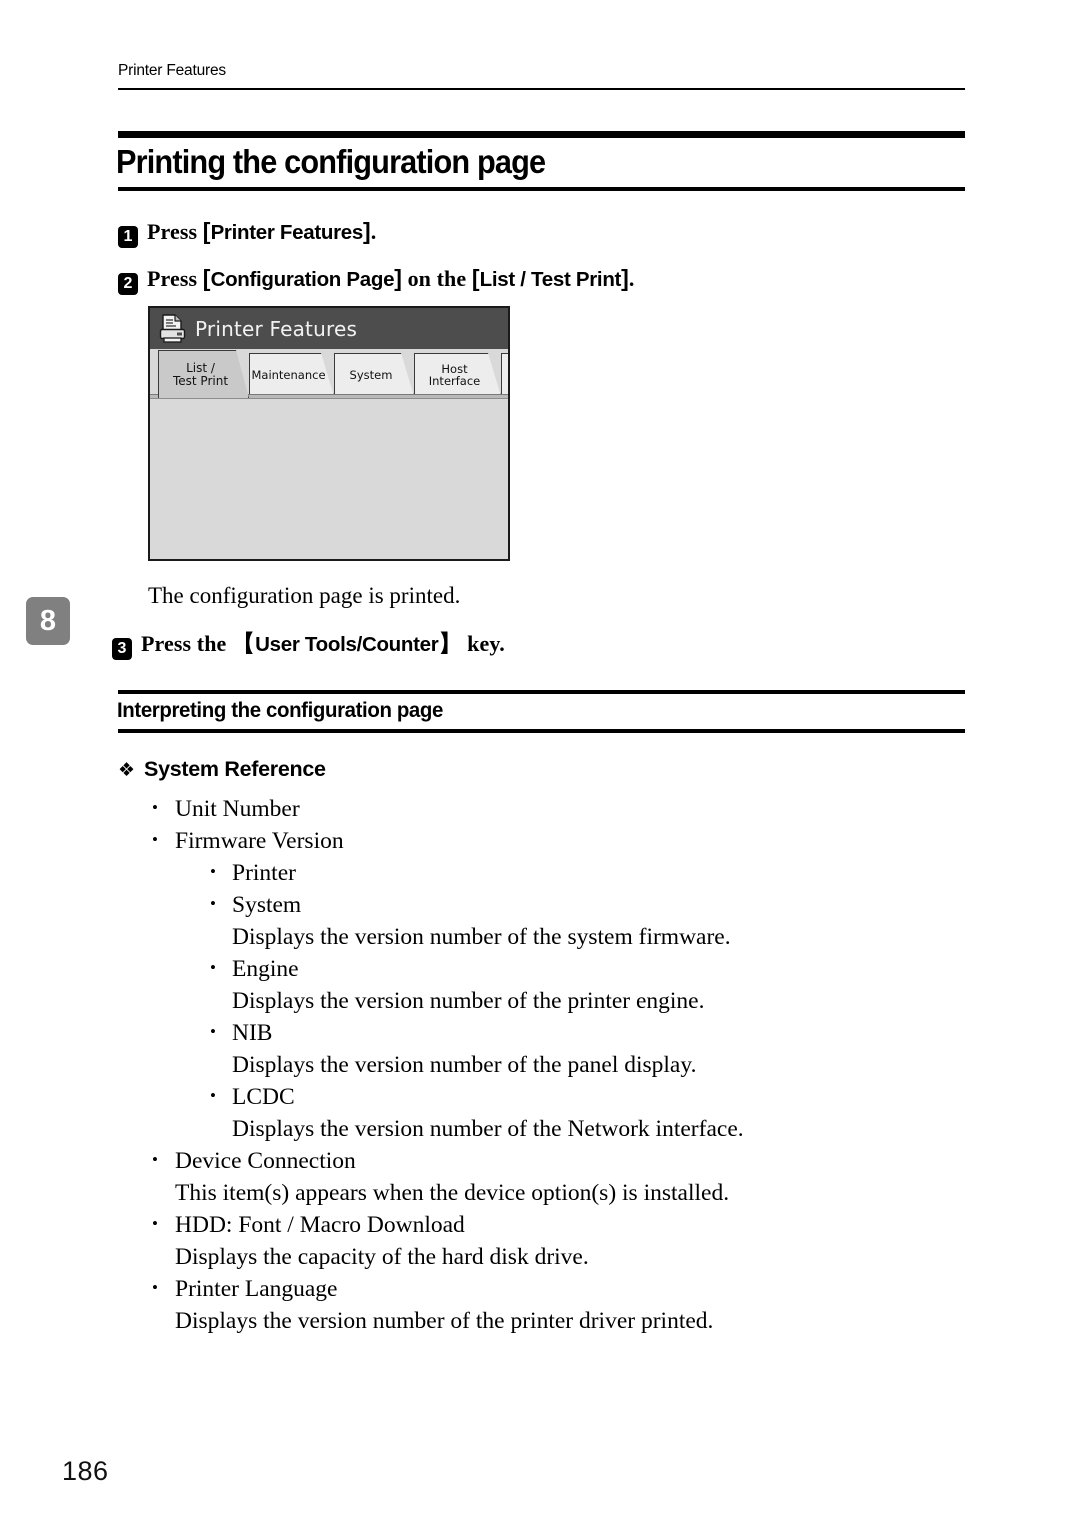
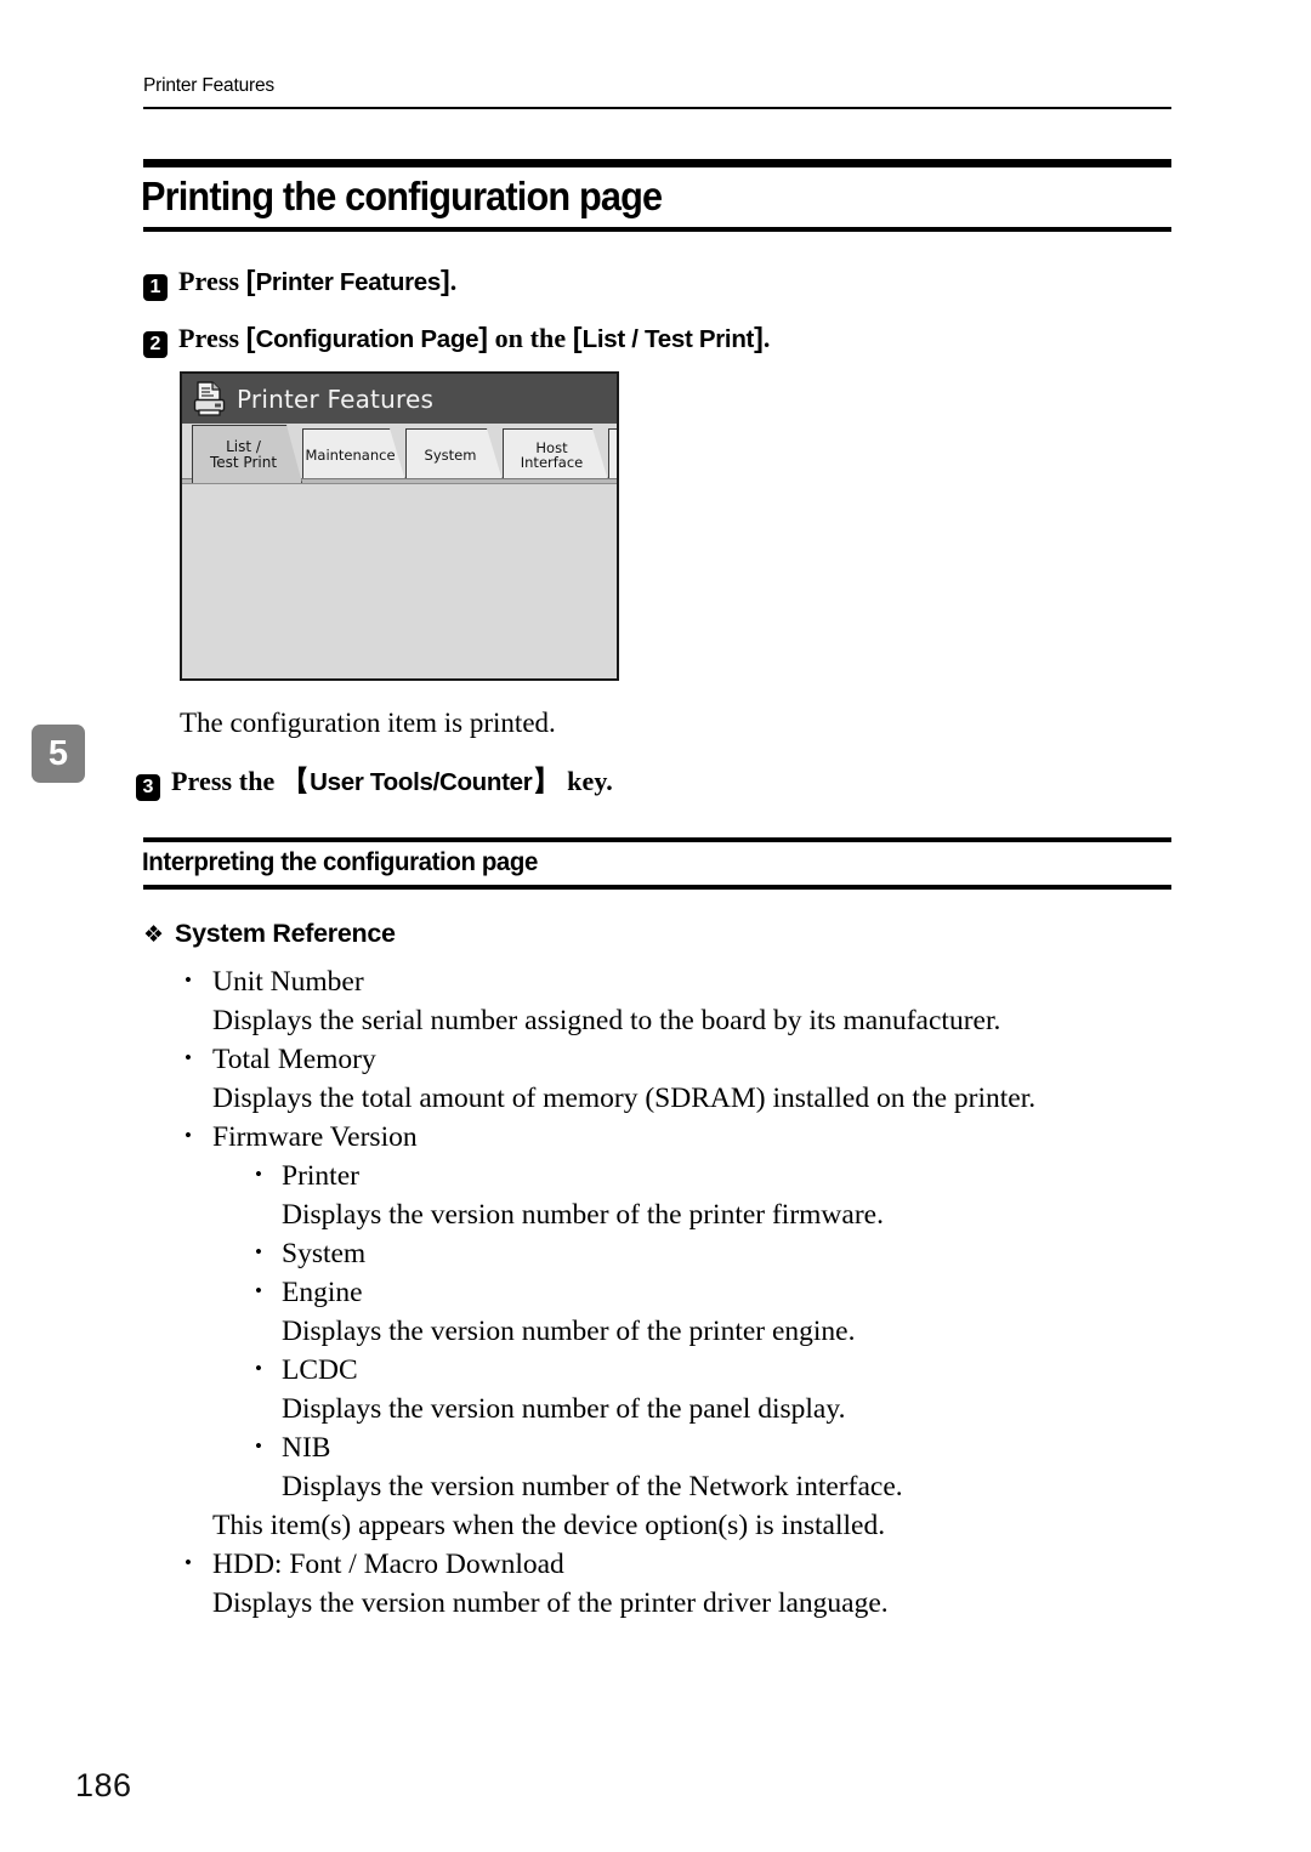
  Printer Features
- 8
+ 5
  Printing the configuration page
  1
  Press [Printer Features].
  2
  Press [Configuration Page] on the [List / Test Print].
  Printer Features
  List /
  Test Print
  Maintenance
  System
  Host Interface
- The configuration page is printed.
+ The configuration item is printed.
  3
  Press the 【User Tools/Counter】 key.
  Interpreting the configuration page
  ❖
  System Reference
  Unit Number
+ Displays the serial number assigned to the board by its manufacturer.
+ Total Memory
+ Displays the total amount of memory (SDRAM) installed on the printer.
  Firmware Version
  Printer
+ Displays the version number of the printer firmware.
  System
- Displays the version number of the system firmware.
  Engine
  Displays the version number of the printer engine.
- NIB
+ LCDC
  Displays the version number of the panel display.
- LCDC
+ NIB
  Displays the version number of the Network interface.
- Device Connection
  This item(s) appears when the device option(s) is installed.
  HDD: Font / Macro Download
- Displays the capacity of the hard disk drive.
- Printer Language
- Displays the version number of the printer driver printed.
+ Displays the version number of the printer driver language.
  186
